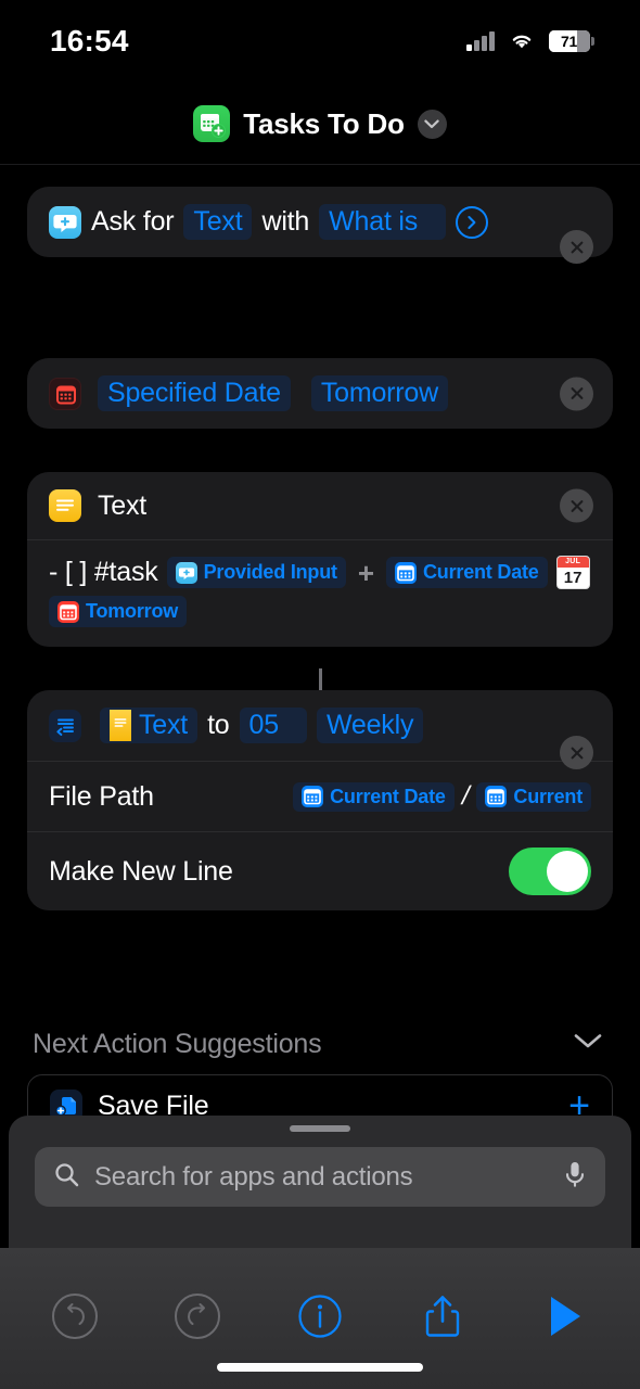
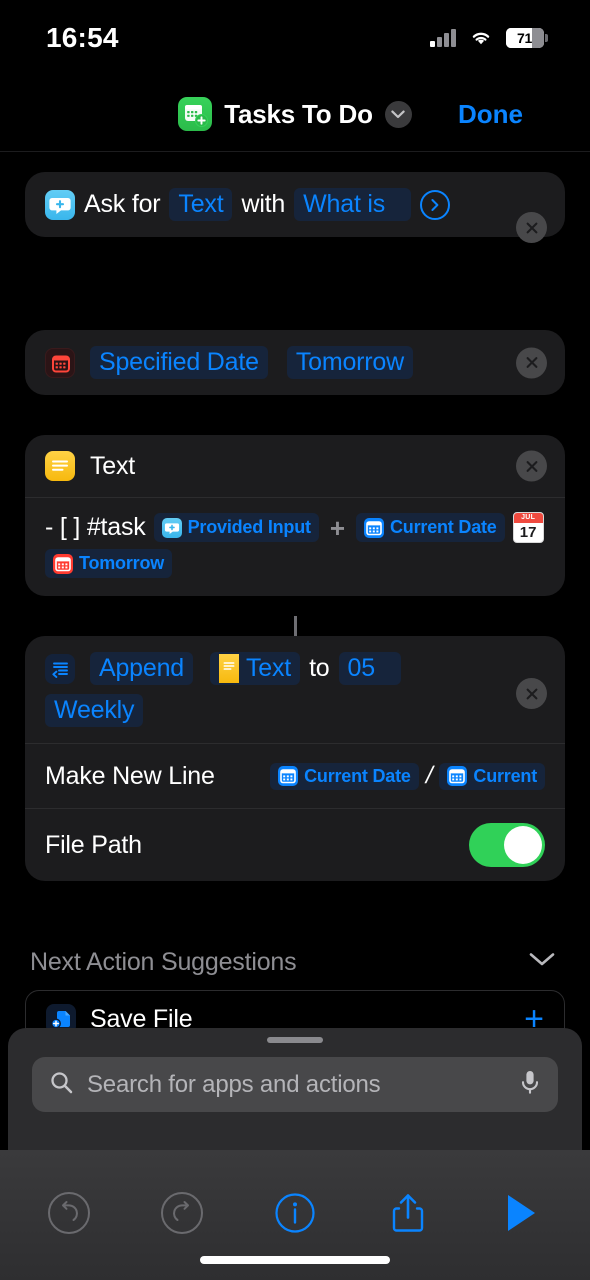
  16:54
  71
  Tasks To Do
+ Done
  Ask for
  Text
  with
  What is
  Specified Date
  Tomorrow
  Text
  - [ ] #task
  Provided Input
  +
  Current Date
  17
  Tomorrow
+ Append
  Text
  to
  05
  Weekly
- File Path
+ Make New Line
  Current Date
  Current
- Make New Line
+ File Path
  Next Action Suggestions
  Save File
  +
  Search for apps and actions
